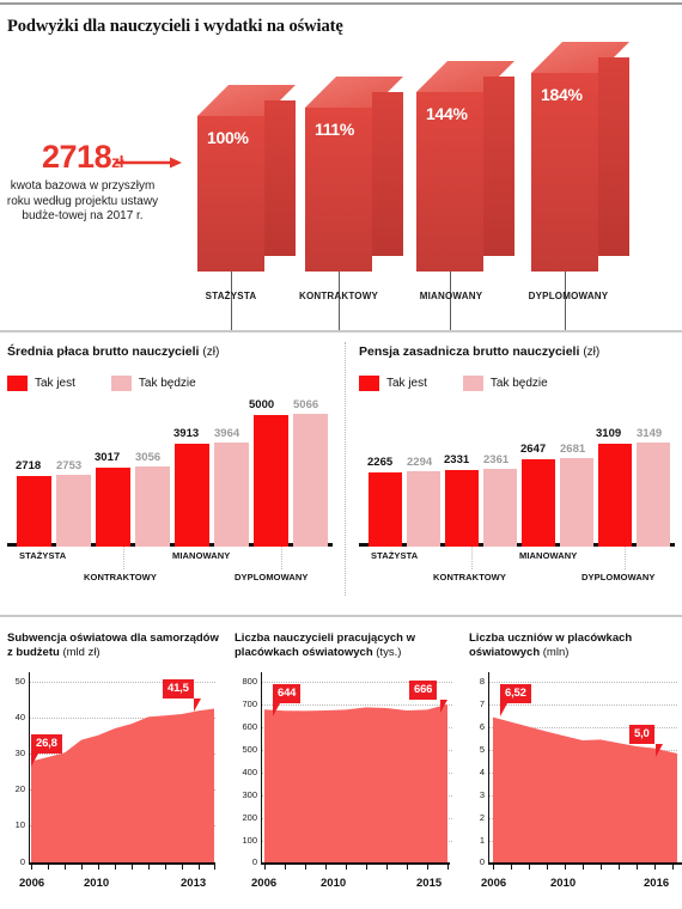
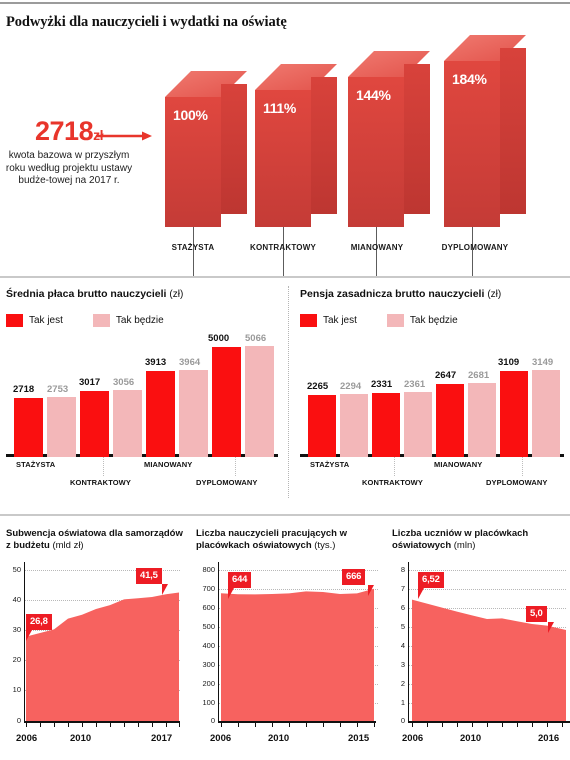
  Podwyżki dla nauczycieli i wydatki na oświatę
  100%
  STAŻYSTA
  111%
  KONTRAKTOWY
  144%
  MIANOWANY
  184%
  DYPLOMOWANY
  kwota bazowa w przyszłym roku według projektu ustawy budże-towej na 2017 r.
  Średnia płaca brutto nauczycieli (zł)
  Tak jest
  Tak będzie
  2718
  2753
  3017
  3056
  3913
  3964
  5000
  5066
  STAŻYSTA
  MIANOWANY
  KONTRAKTOWY
  DYPLOMOWANY
  Pensja zasadnicza brutto nauczycieli (zł)
  Tak jest
  Tak będzie
  2265
  2294
  2331
  2361
  2647
  2681
  3109
  3149
  STAŻYSTA
  MIANOWANY
  KONTRAKTOWY
  DYPLOMOWANY
  Subwencja oświatowa dla samorządów z budżetu (mld zł)
  50
  40
  30
  20
  10
  0
  26,8
  41,5
  2006
  2010
- 2013
+ 2017
  Liczba nauczycieli pracujących w placówkach oświatowych (tys.)
  800
  700
  600
  500
  400
  300
  200
  100
  0
  644
  666
  2006
  2010
  2015
  Liczba uczniów w placówkach oświatowych (mln)
  8
  7
  6
  5
  4
  3
  2
  1
  0
  6,52
  5,0
  2006
  2010
  2016
